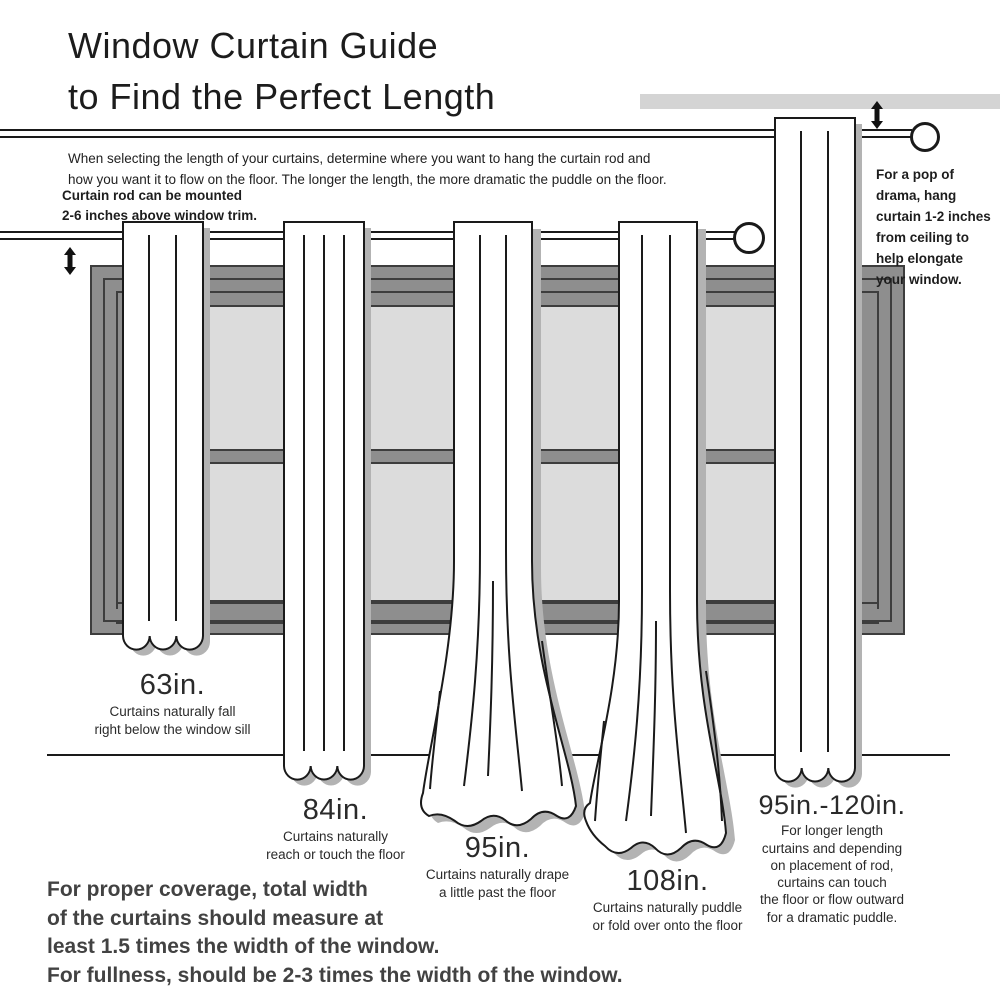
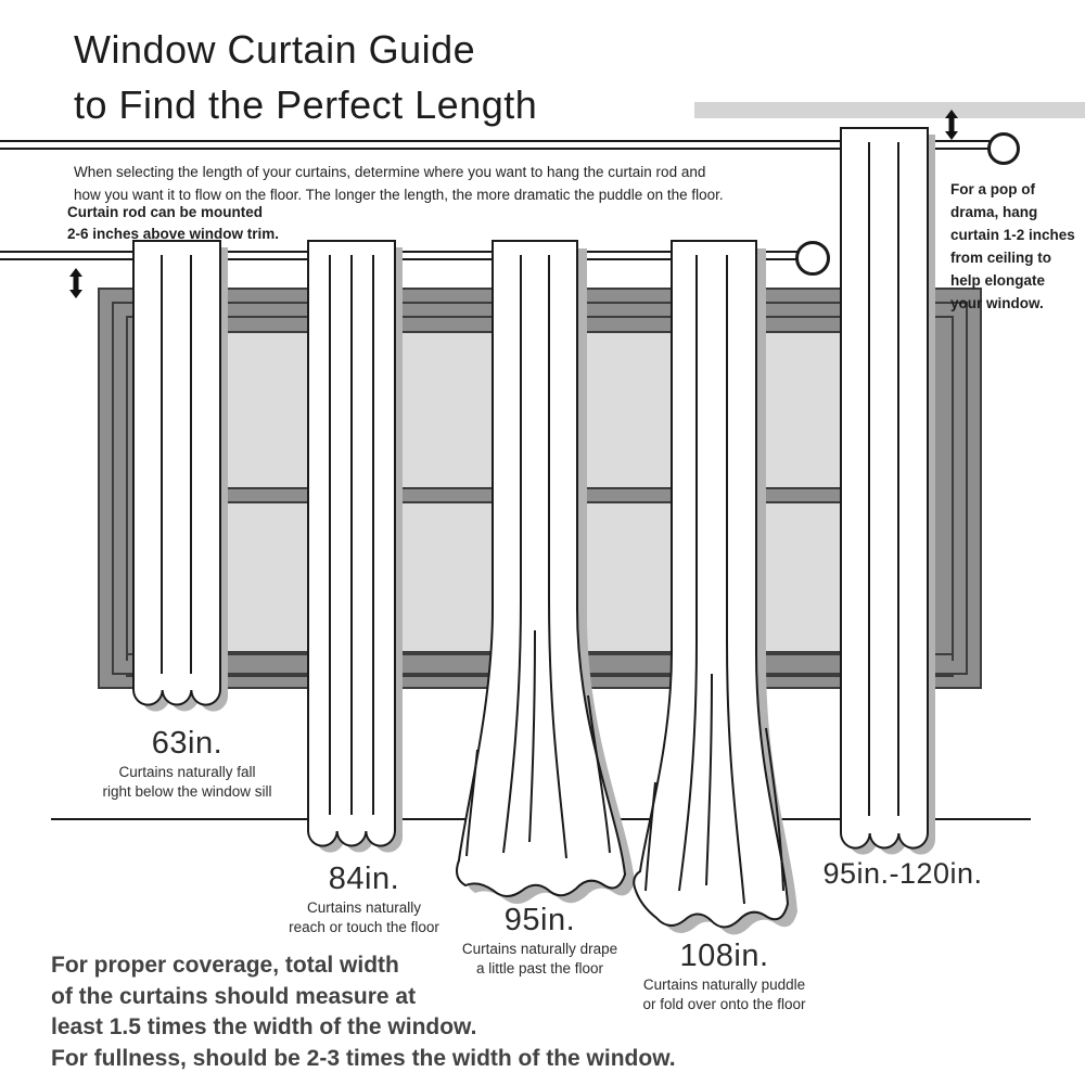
  Window Curtain Guide
  to Find the Perfect Length
  When selecting the length of your curtains, determine where you want to hang the curtain rod and
  how you want it to flow on the floor. The longer the length, the more dramatic the puddle on the floor.
  Curtain rod can be mounted
  2-6 inches above window trim.
  For a pop of
  drama, hang
  curtain 1-2 inches
  from ceiling to
  help elongate
  your window.
  For proper coverage, total width
  of the curtains should measure at
  least 1.5 times the width of the window.
  For fullness, should be 2-3 times the width of the window.
  63in.
  Curtains naturally fall
  right below the window sill
  84in.
  Curtains naturally
  reach or touch the floor
  95in.
  Curtains naturally drape
  a little past the floor
  108in.
  Curtains naturally puddle
  or fold over onto the floor
  95in.-120in.
- For longer length
- curtains and depending
- on placement of rod,
- curtains can touch
- the floor or flow outward
- for a dramatic puddle.
